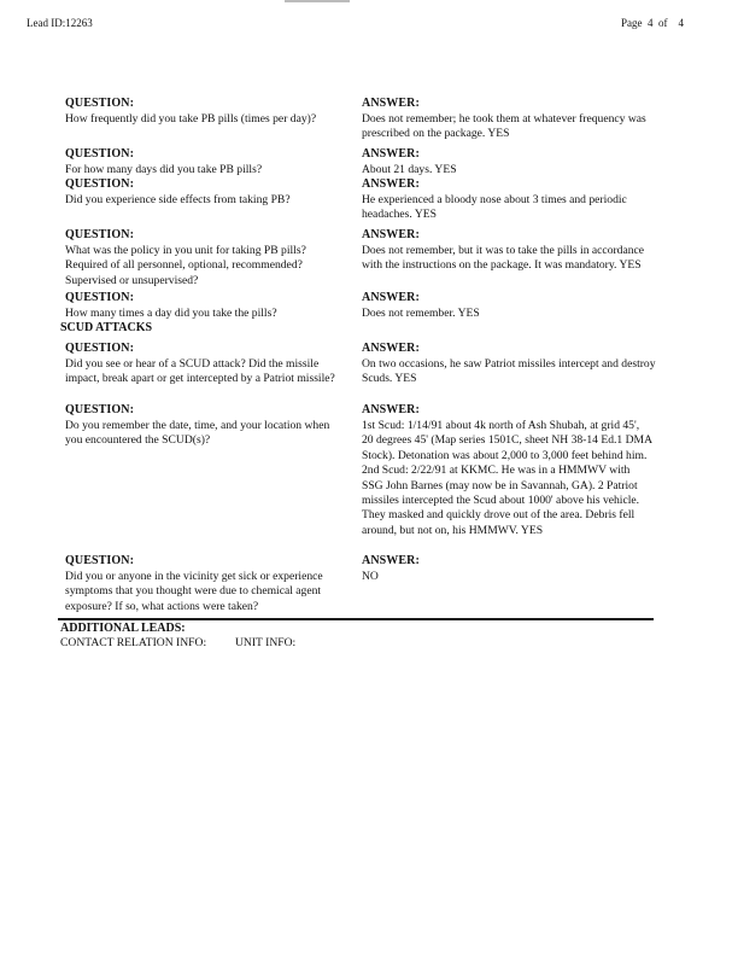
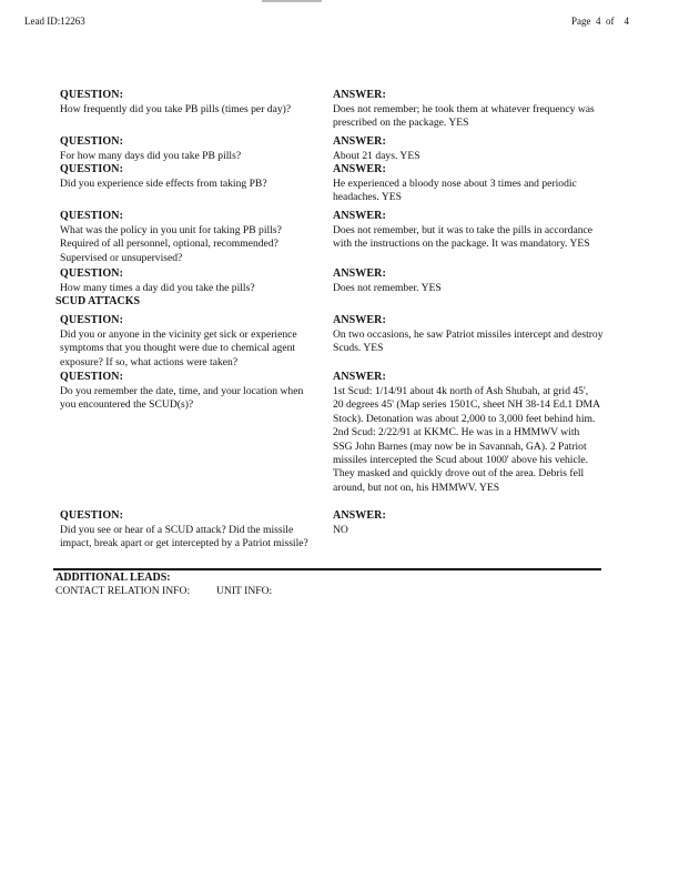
  Lead ID:12263
  Page 4 of 4
  QUESTION:
  How frequently did you take PB pills (times per day)?
  ANSWER:
  Does not remember; he took them at whatever frequency was prescribed on the package. YES
  QUESTION:
  For how many days did you take PB pills?
  ANSWER:
  About 21 days. YES
  QUESTION:
  Did you experience side effects from taking PB?
  ANSWER:
  He experienced a bloody nose about 3 times and periodic headaches. YES
  QUESTION:
  What was the policy in you unit for taking PB pills? Required of all personnel, optional, recommended? Supervised or unsupervised?
  ANSWER:
  Does not remember, but it was to take the pills in accordance with the instructions on the package. It was mandatory. YES
  QUESTION:
  How many times a day did you take the pills?
  ANSWER:
  Does not remember. YES
  SCUD ATTACKS
  QUESTION:
- Did you see or hear of a SCUD attack? Did the missile impact, break apart or get intercepted by a Patriot missile?
+ Did you or anyone in the vicinity get sick or experience symptoms that you thought were due to chemical agent exposure? If so, what actions were taken?
  ANSWER:
  On two occasions, he saw Patriot missiles intercept and destroy Scuds. YES
  QUESTION:
  Do you remember the date, time, and your location when you encountered the SCUD(s)?
  ANSWER:
  1st Scud: 1/14/91 about 4k north of Ash Shubah, at grid 45', 20 degrees 45' (Map series 1501C, sheet NH 38-14 Ed.1 DMA Stock). Detonation was about 2,000 to 3,000 feet behind him. 2nd Scud: 2/22/91 at KKMC. He was in a HMMWV with SSG John Barnes (may now be in Savannah, GA). 2 Patriot missiles intercepted the Scud about 1000' above his vehicle. They masked and quickly drove out of the area. Debris fell around, but not on, his HMMWV. YES
  QUESTION:
- Did you or anyone in the vicinity get sick or experience symptoms that you thought were due to chemical agent exposure? If so, what actions were taken?
+ Did you see or hear of a SCUD attack? Did the missile impact, break apart or get intercepted by a Patriot missile?
  ANSWER:
  NO
  ADDITIONAL LEADS:
  CONTACT RELATION INFO:
  UNIT INFO:
